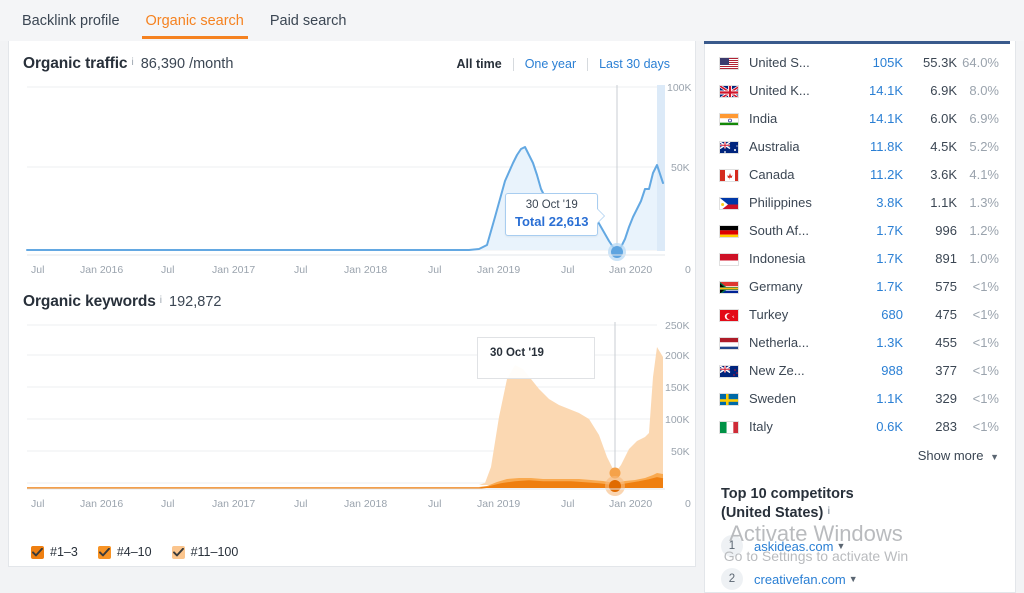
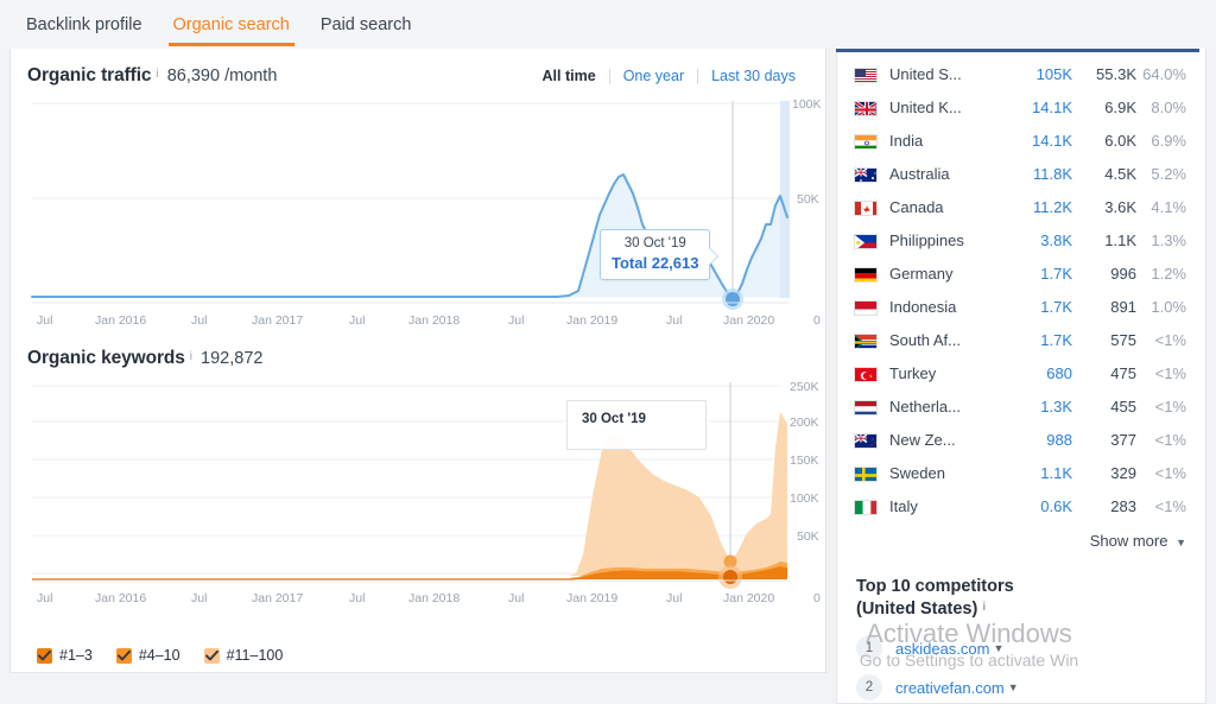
  Backlink profile
  Organic search
  Paid search
  Organic traffic
  i
  86,390 /month
  All time
  One year
  Last 30 days
  100K
  50K
  0
  Jul
  Jan 2016
  Jul
  Jan 2017
  Jul
  Jan 2018
  Jul
  Jan 2019
  Jul
  Jan 2020
  30 Oct '19
  Total 22,613
  Organic keywords
  i
  192,872
  250K
  200K
  150K
  100K
  50K
  0
  Jul
  Jan 2016
  Jul
  Jan 2017
  Jul
  Jan 2018
  Jul
  Jan 2019
  Jul
  Jan 2020
  30 Oct '19
  #1–3
  #4–10
  #11–100
  	United S...	105K	55.3K	64.0%
  	United K...	14.1K	6.9K	8.0%
  	India	14.1K	6.0K	6.9%
  	Australia	11.8K	4.5K	5.2%
  	Canada	11.2K	3.6K	4.1%
  	Philippines	3.8K	1.1K	1.3%
- 	South Af...	1.7K	996	1.2%
+ 	Germany	1.7K	996	1.2%
  	Indonesia	1.7K	891	1.0%
- 	Germany	1.7K	575	<1%
+ 	South Af...	1.7K	575	<1%
  	Turkey	680	475	<1%
  	Netherla...	1.3K	455	<1%
  	New Ze...	988	377	<1%
  	Sweden	1.1K	329	<1%
  	Italy	0.6K	283	<1%
  Show more ▼
  Top 10 competitors
  (United States) i
  1
  askideas.com
  ▼
  2
  creativefan.com
  ▼
  Activate Windows
  Go to Settings to activate Win
